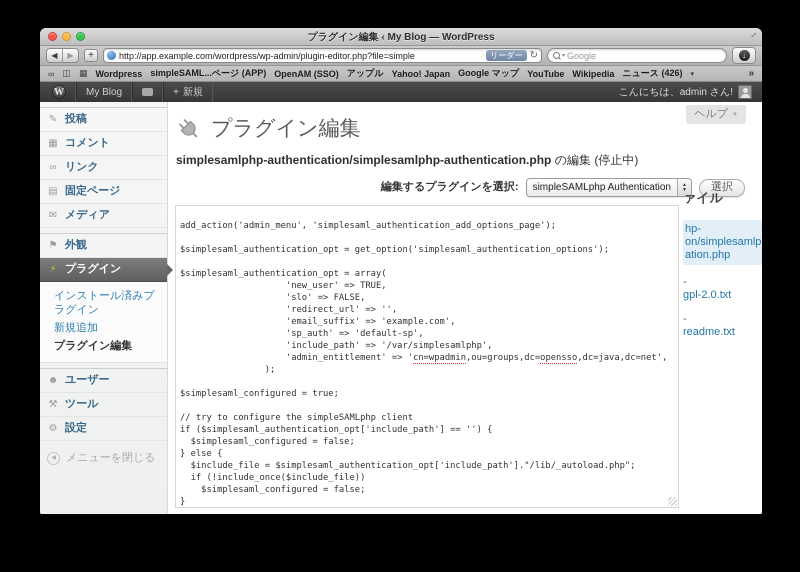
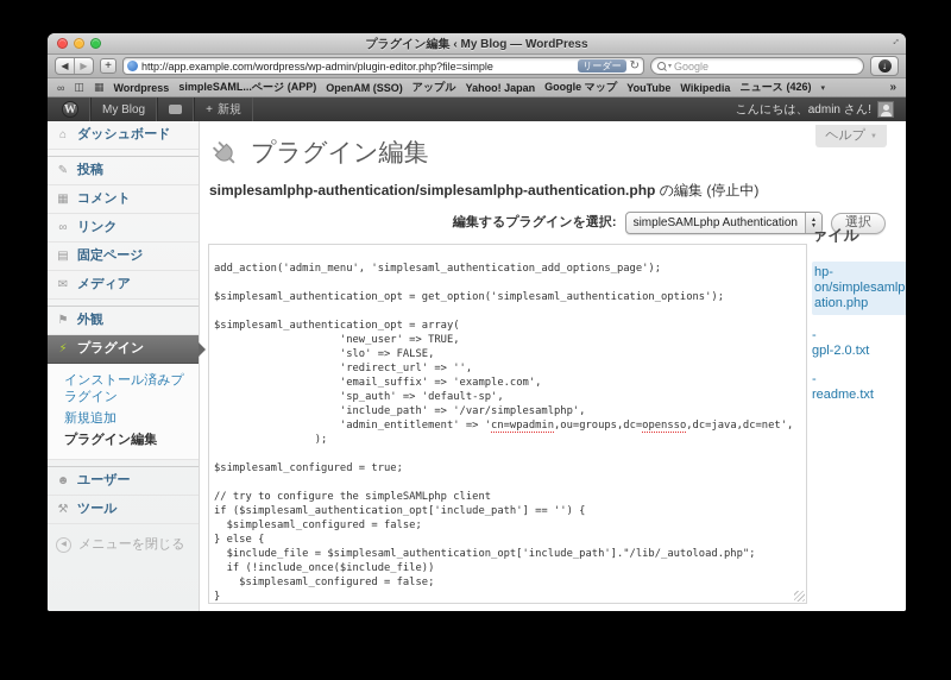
  プラグイン編集 ‹ My Blog — WordPress
  ◀
  ▶
  +
  http://app.example.com/wordpress/wp-admin/plugin-editor.php?file=simple
  リーダー
  ↻
  Google
  ↓
  ∞
  ◫
  ▦
  Wordpress
  simpleSAML...ページ (APP)
  OpenAM (SSO)
  アップル
  Yahoo! Japan
  Google マップ
  YouTube
  Wikipedia
  ニュース (426)
  »
  W
  My Blog
  +
  新規
  こんにちは、admin さん!
+ ⌂
+ ダッシュボード
  ✎
  投稿
  ▦
  コメント
  ∞
  リンク
  ▤
  固定ページ
  ✉
  メディア
  ⚑
  外観
  ⚡
  プラグイン
  インストール済みプラグイン
  新規追加
  プラグイン編集
  ☻
  ユーザー
  ⚒
  ツール
- ⚙
- 設定
  メニューを閉じる
  ヘルプ
  プラグイン編集
  simplesamlphp-authentication/simplesamlphp-authentication.php の編集 (停止中)
  編集するプラグインを選択:
  simpleSAMLphp Authentication
  選択
  ァイル
  hp-
  on/simplesamlp
  ation.php
  -
  gpl-2.0.txt
  -
  readme.txt
  add_action('admin_menu', 'simplesaml_authentication_add_options_page');
  $simplesaml_authentication_opt = get_option('simplesaml_authentication_options');
  $simplesaml_authentication_opt = array(
  'new_user' => TRUE,
  'slo' => FALSE,
  'redirect_url' => '',
  'email_suffix' => 'example.com',
  'sp_auth' => 'default-sp',
  'include_path' => '/var/simplesamlphp',
  'admin_entitlement' => 'cn=wpadmin,ou=groups,dc=opensso,dc=java,dc=net',
  );
  $simplesaml_configured = true;
  // try to configure the simpleSAMLphp client
  if ($simplesaml_authentication_opt['include_path'] == '') {
  $simplesaml_configured = false;
  } else {
  $include_file = $simplesaml_authentication_opt['include_path']."/lib/_autoload.php";
  if (!include_once($include_file))
  $simplesaml_configured = false;
  }
